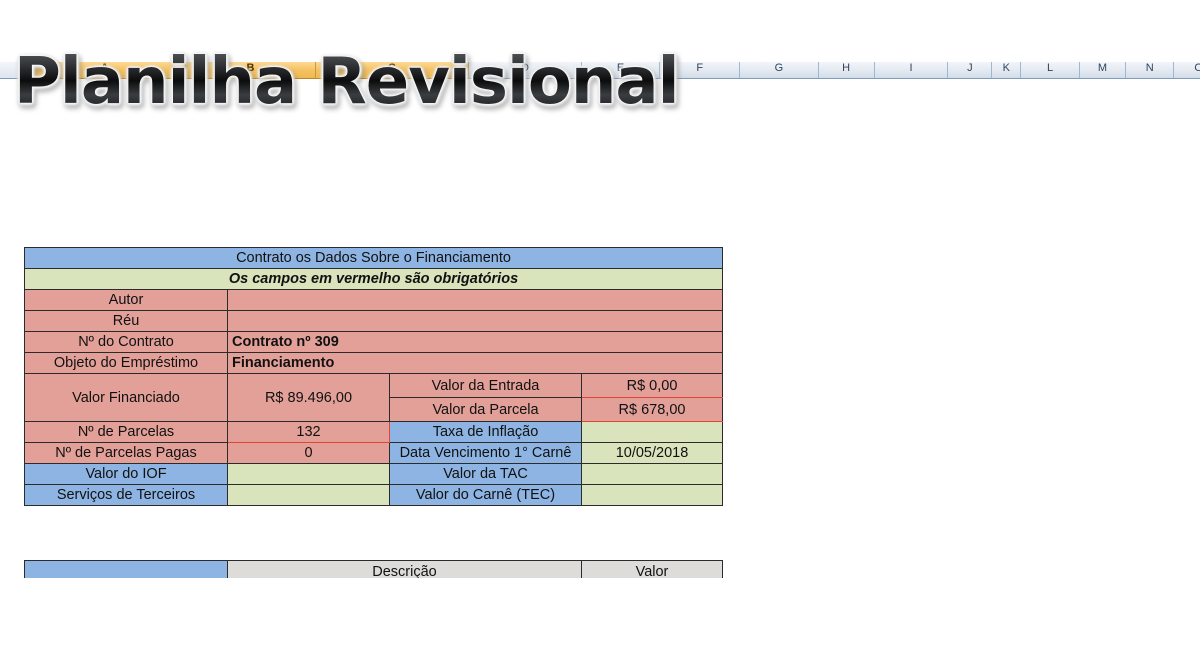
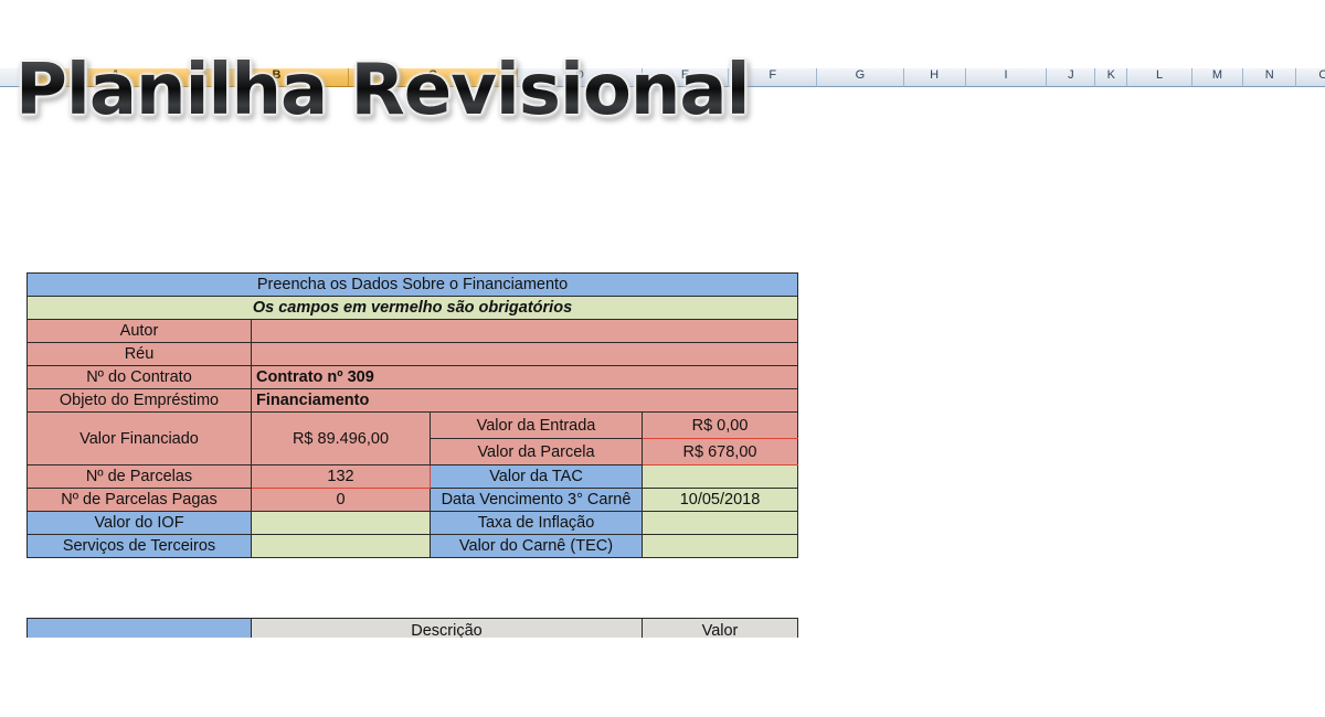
  F
  G
  H
  I
  J
  K
  L
  M
  N
  O
- Contrato os Dados Sobre o Financiamento
+ Preencha os Dados Sobre o Financiamento
  Os campos em vermelho são obrigatórios
  Autor
  Réu
  Nº do Contrato	Contrato nº 309
  Objeto do Empréstimo	Financiamento
  Valor Financiado	R$ 89.496,00	Valor da Entrada	R$ 0,00
  Valor da Parcela	R$ 678,00
- Nº de Parcelas	132	Taxa de Inflação
+ Nº de Parcelas	132	Valor da TAC
- Nº de Parcelas Pagas	0	Data Vencimento 1° Carnê	10/05/2018
+ Nº de Parcelas Pagas	0	Data Vencimento 3° Carnê	10/05/2018
- Valor do IOF		Valor da TAC
+ Valor do IOF		Taxa de Inflação
  Serviços de Terceiros		Valor do Carnê (TEC)
  	Descrição	Valor
  Planilha Revisional
